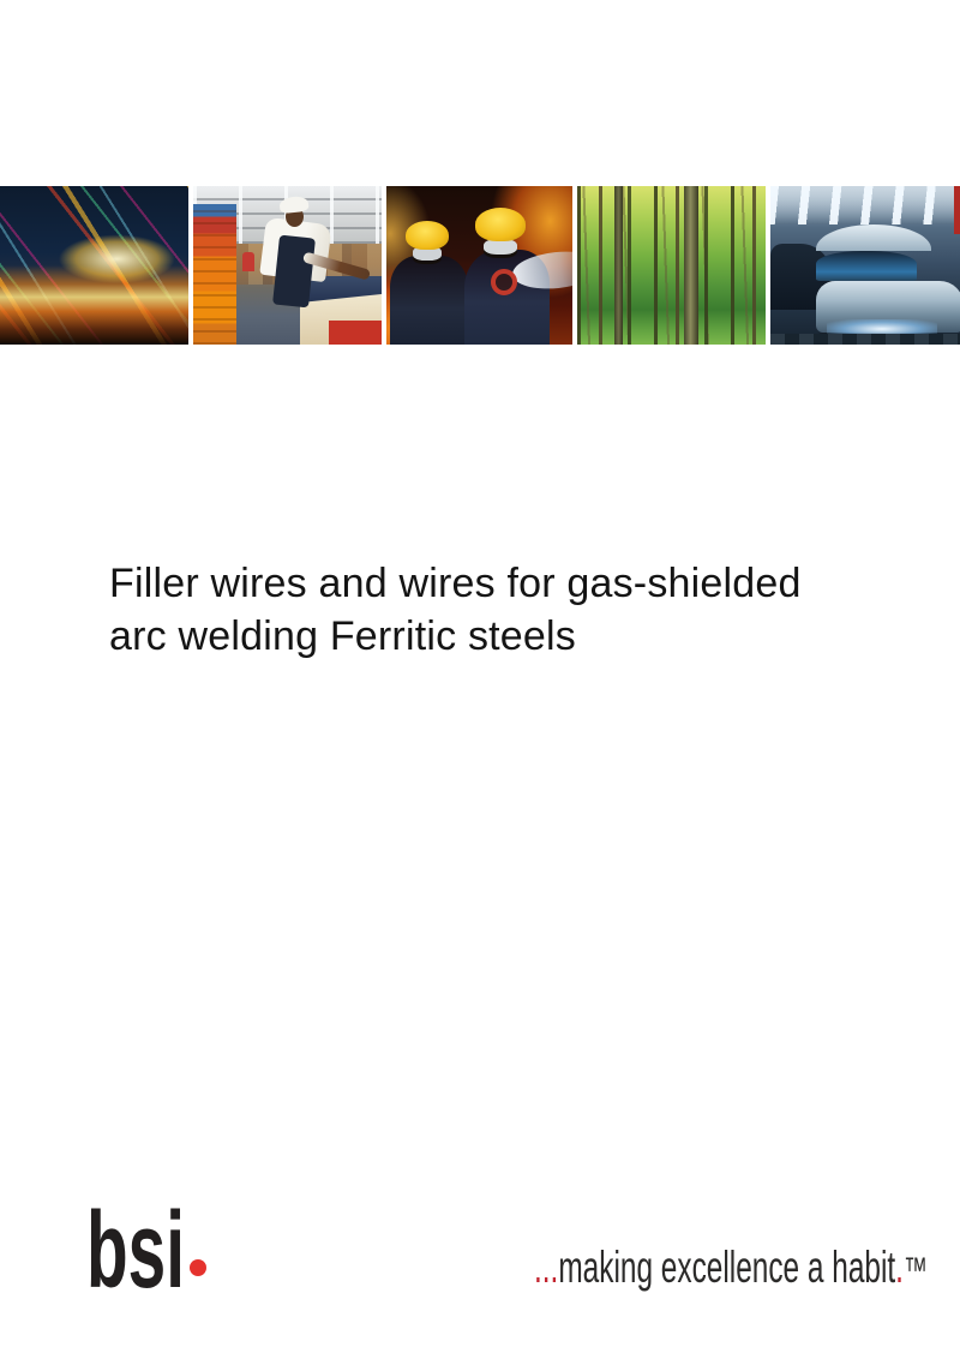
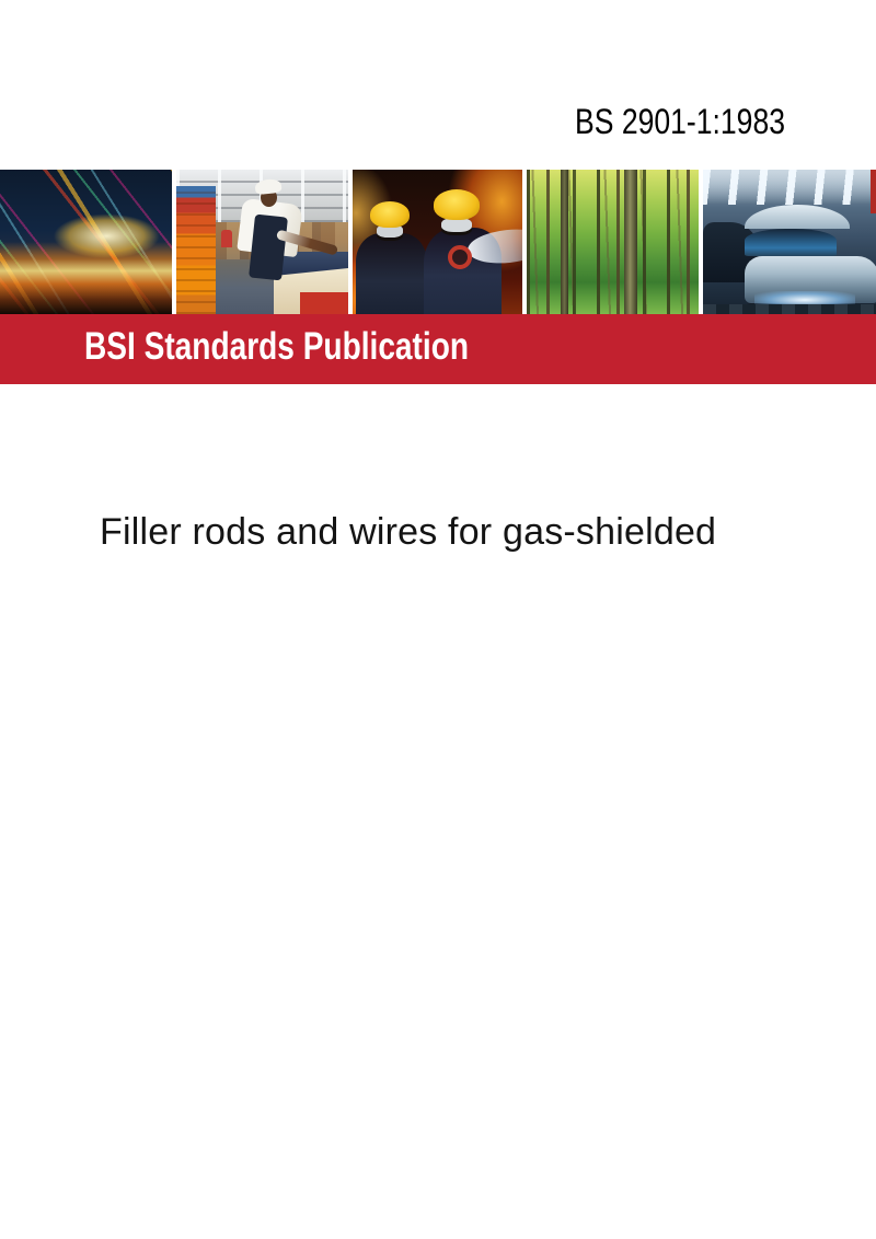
+ BS 2901-1:1983
+ BSI Standards Publication
- Filler wires and wires for gas-shielded
+ Filler rods and wires for gas-shielded
- arc welding Ferritic steels
- bsi
- ...making excellence a habit.™
